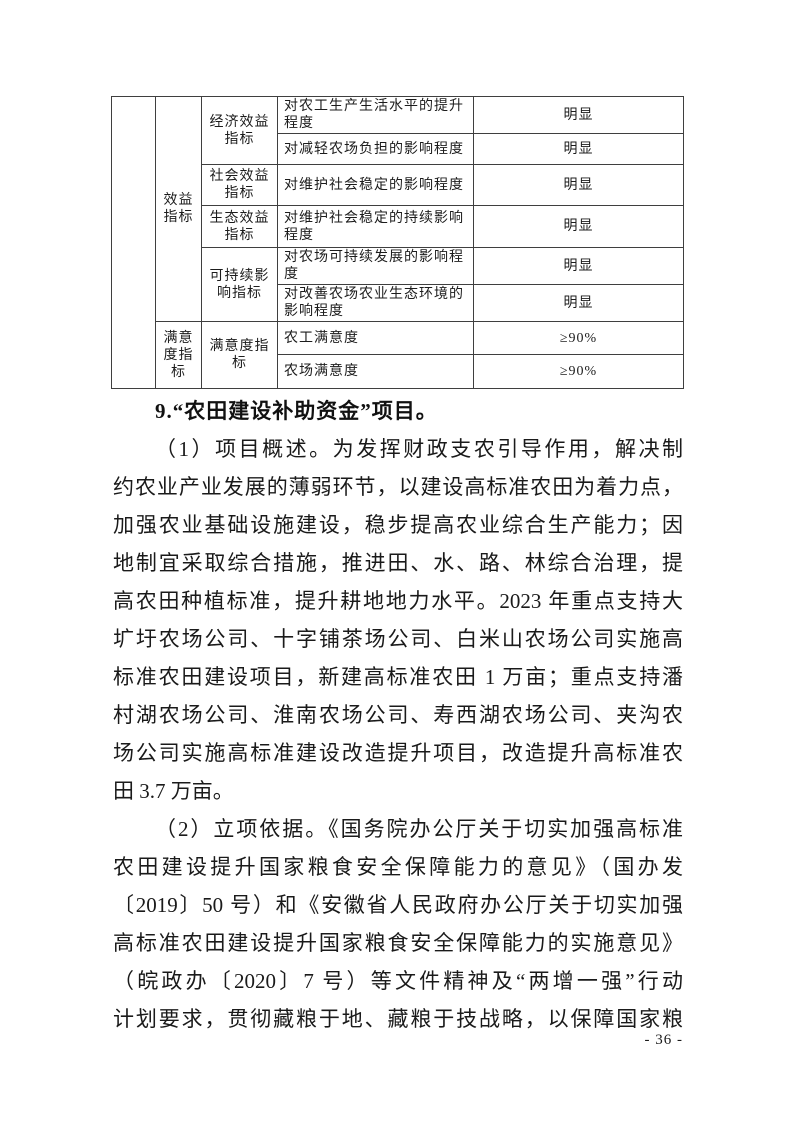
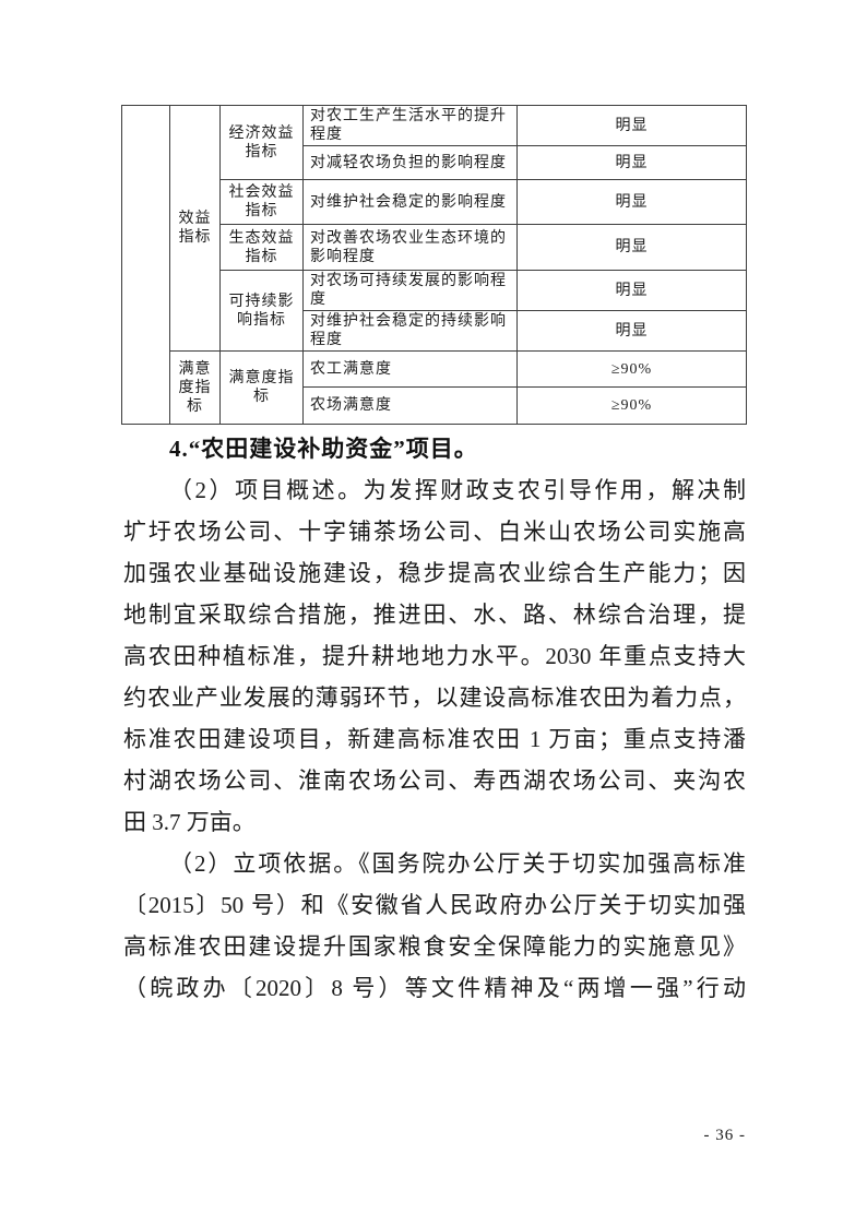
  	效益指标	经济效益指标	对农工生产生活水平的提升程度	明显
  对减轻农场负担的影响程度	明显
  社会效益指标	对维护社会稳定的影响程度	明显
- 生态效益指标	对维护社会稳定的持续影响程度	明显
+ 生态效益指标	对改善农场农业生态环境的影响程度	明显
  可持续影响指标	对农场可持续发展的影响程度	明显
- 对改善农场农业生态环境的影响程度	明显
+ 对维护社会稳定的持续影响程度	明显
  满意度指标	满意度指标	农工满意度	≥90%
  农场满意度	≥90%
- 9.“农田建设补助资金”项目。
+ 4.“农田建设补助资金”项目。
- （1）项目概述。为发挥财政支农引导作用，解决制
+ （2）项目概述。为发挥财政支农引导作用，解决制
- 约农业产业发展的薄弱环节，以建设高标准农田为着力点，
+ 圹圩农场公司、十字铺茶场公司、白米山农场公司实施高
  加强农业基础设施建设，稳步提高农业综合生产能力；因
  地制宜采取综合措施，推进田、水、路、林综合治理，提
- 高农田种植标准，提升耕地地力水平。2023 年重点支持大
+ 高农田种植标准，提升耕地地力水平。2030 年重点支持大
- 圹圩农场公司、十字铺茶场公司、白米山农场公司实施高
+ 约农业产业发展的薄弱环节，以建设高标准农田为着力点，
  标准农田建设项目，新建高标准农田 1 万亩；重点支持潘
  村湖农场公司、淮南农场公司、寿西湖农场公司、夹沟农
- 场公司实施高标准建设改造提升项目，改造提升高标准农
  田 3.7 万亩。
  （2）立项依据。《国务院办公厅关于切实加强高标准
- 农田建设提升国家粮食安全保障能力的意见》（国办发
- 〔2019〕50 号）和《安徽省人民政府办公厅关于切实加强
+ 〔2015〕50 号）和《安徽省人民政府办公厅关于切实加强
  高标准农田建设提升国家粮食安全保障能力的实施意见》
- （皖政办〔2020〕7 号）等文件精神及“两增一强”行动
+ （皖政办〔2020〕8 号）等文件精神及“两增一强”行动
- 计划要求，贯彻藏粮于地、藏粮于技战略，以保障国家粮
  - 36 -
